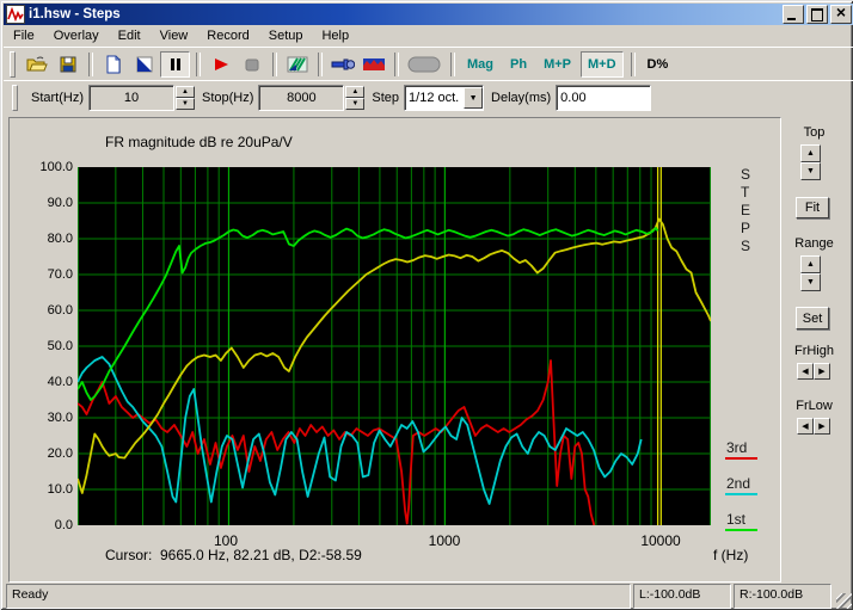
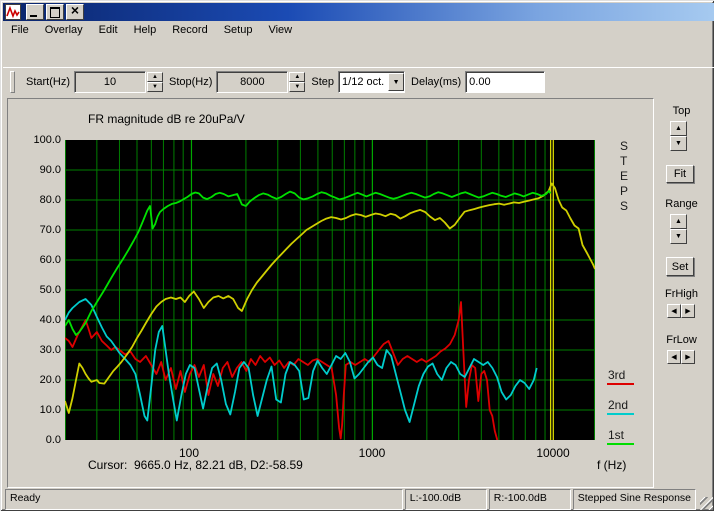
- i1.hsw - Steps
  File
  Overlay
  Edit
- View
+ Help
  Record
  Setup
- Help
+ View
- Mag
- Ph
- M+P
- M+D
- D%
  Start(Hz)
  10
  Stop(Hz)
  8000
  Step
  1/12 oct.
  Delay(ms)
  0.00
  FR magnitude dB re 20uPa/V
  100.0
  90.0
  80.0
  70.0
  60.0
  50.0
  40.0
  30.0
  20.0
  10.0
  0.0
  100
  1000
  10000
  Cursor: 9665.0 Hz, 82.21 dB, D2:-58.59
  f (Hz)
  S
  T
  E
  P
  S
  3rd
  2nd
  1st
  Top
  Fit
  Range
  Set
  FrHigh
  FrLow
  Ready
  L:-100.0dB
  R:-100.0dB
+ Stepped Sine Response
